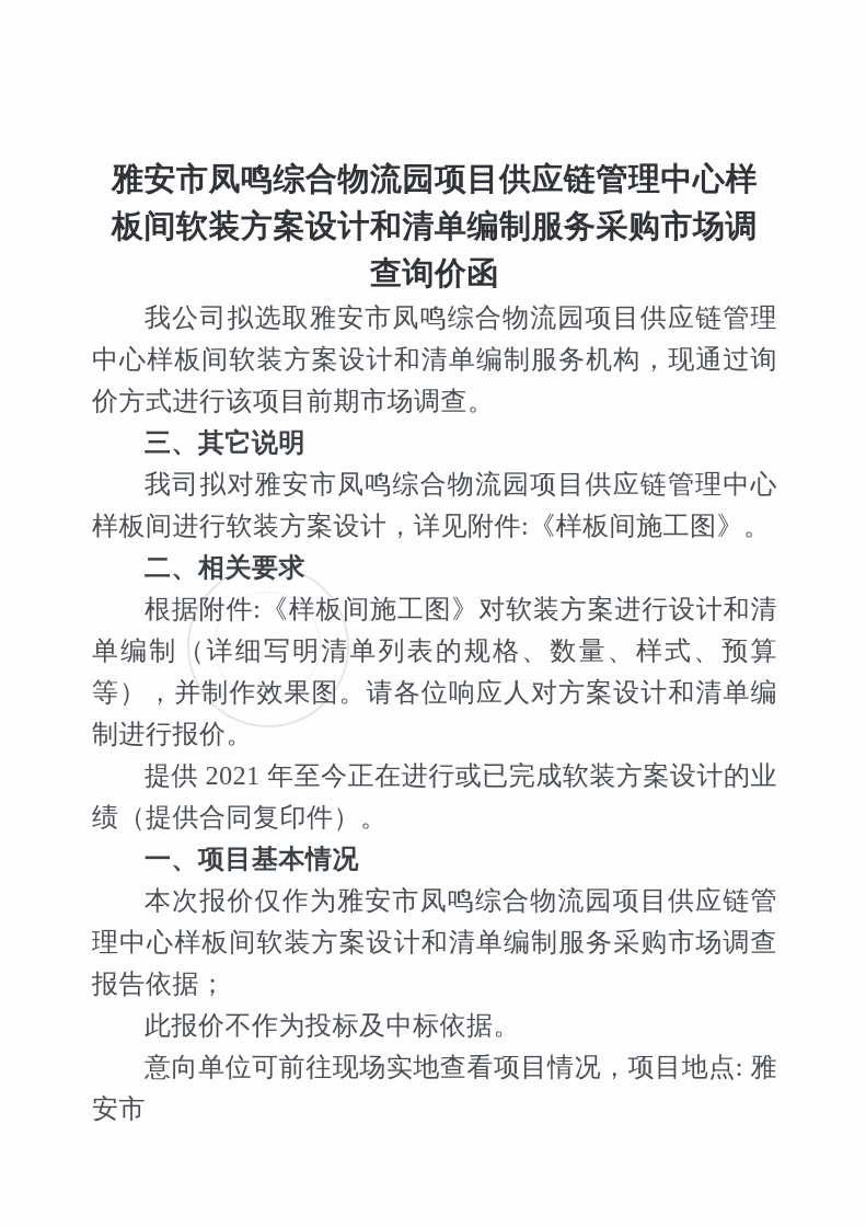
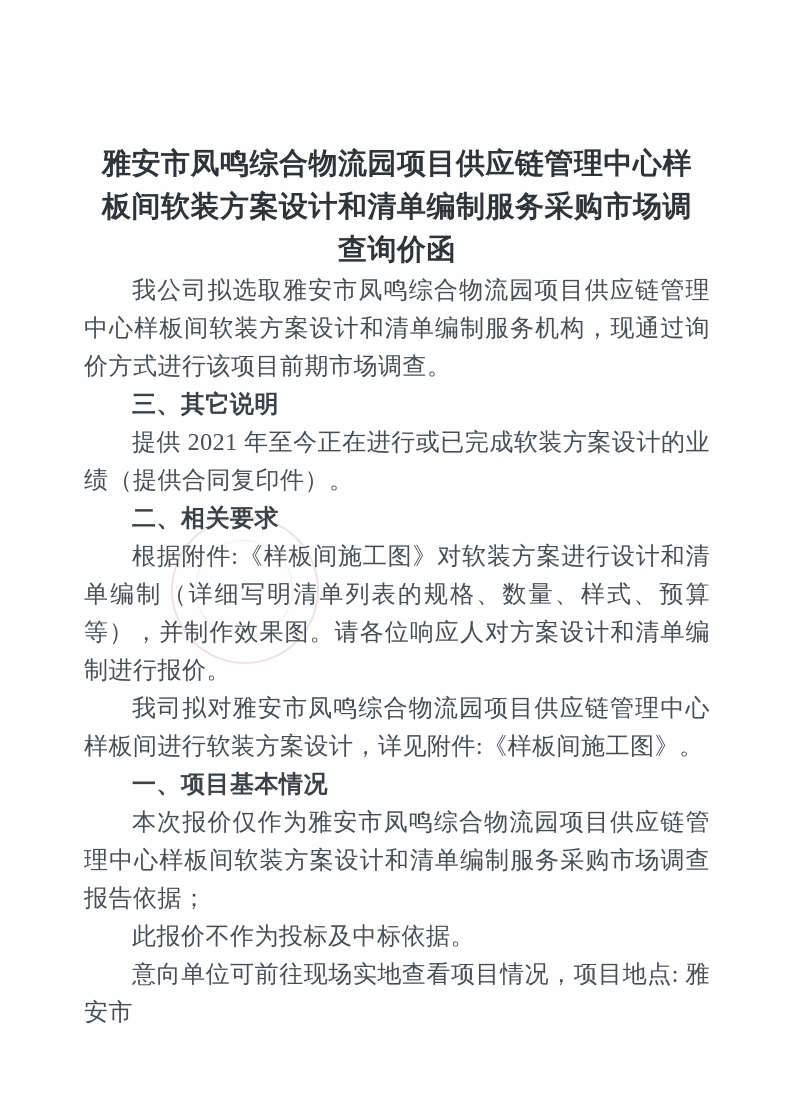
  雅安市凤鸣综合物流园项目供应链管理中心样
  板间软装方案设计和清单编制服务采购市场调
  查询价函
  我公司拟选取雅安市凤鸣综合物流园项目供应链管理中心样板间软装方案设计和清单编制服务机构，现通过询价方式进行该项目前期市场调查。
  三、其它说明
- 我司拟对雅安市凤鸣综合物流园项目供应链管理中心样板间进行软装方案设计，详见附件:《样板间施工图》。
+ 提供 2021 年至今正在进行或已完成软装方案设计的业绩（提供合同复印件）。
  二、相关要求
  根据附件:《样板间施工图》对软装方案进行设计和清单编制（详细写明清单列表的规格、数量、样式、预算等），并制作效果图。请各位响应人对方案设计和清单编制进行报价。
- 提供 2021 年至今正在进行或已完成软装方案设计的业绩（提供合同复印件）。
+ 我司拟对雅安市凤鸣综合物流园项目供应链管理中心样板间进行软装方案设计，详见附件:《样板间施工图》。
  一、项目基本情况
  本次报价仅作为雅安市凤鸣综合物流园项目供应链管理中心样板间软装方案设计和清单编制服务采购市场调查报告依据；
  此报价不作为投标及中标依据。
  意向单位可前往现场实地查看项目情况，项目地点: 雅安市
